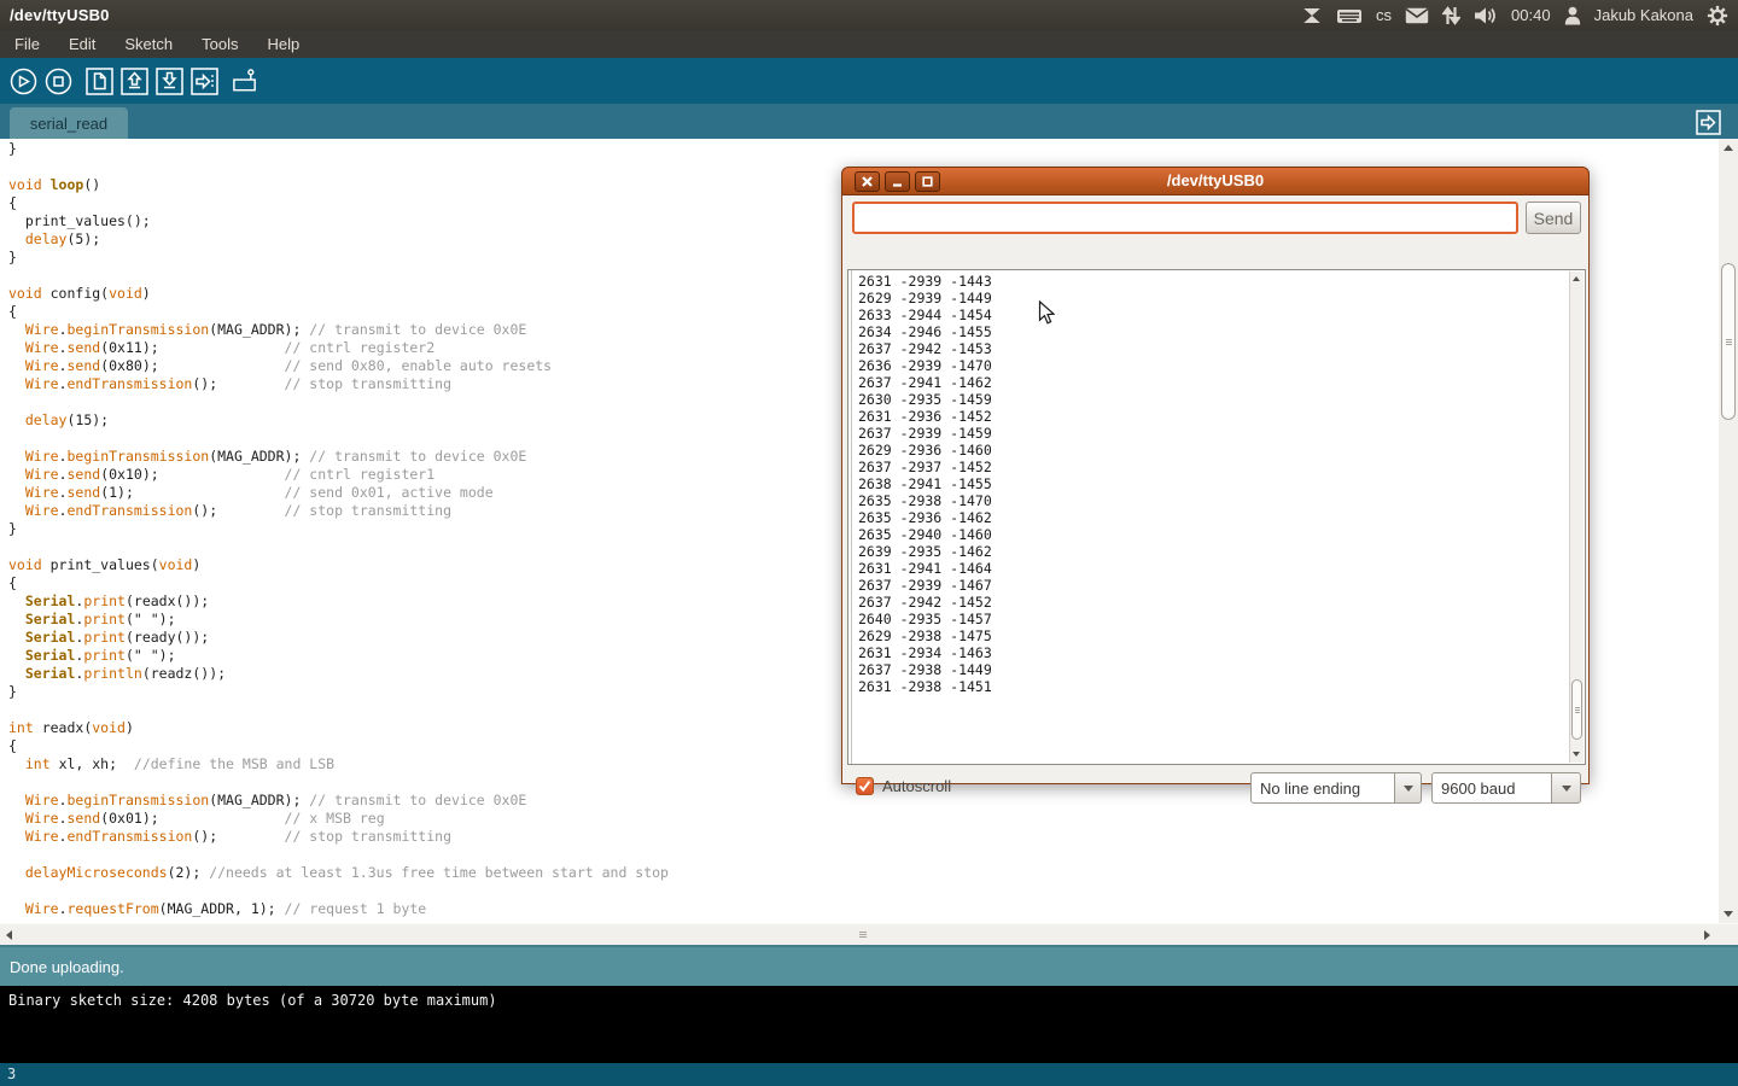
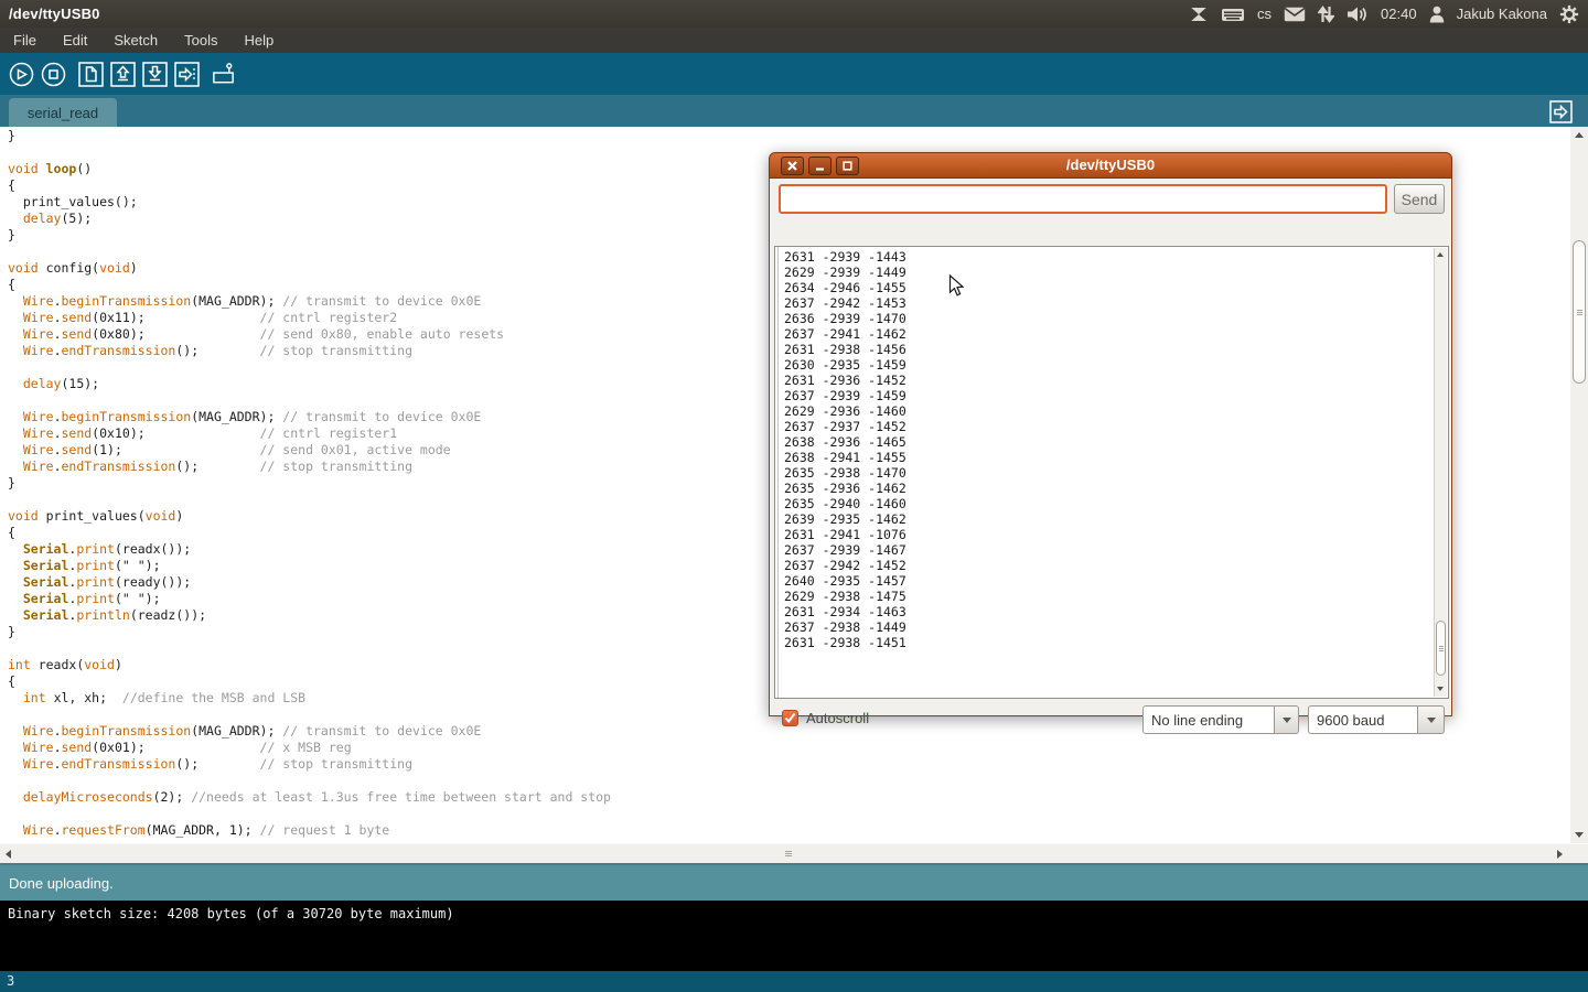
  /dev/ttyUSB0
  cs
- 00:40
+ 02:40
  Jakub Kakona
  File
  Edit
  Sketch
  Tools
  Help
  serial_read
  }
  void loop()
  {
  print_values();
  delay(5);
  }
  void config(void)
  {
  Wire.beginTransmission(MAG_ADDR); // transmit to device 0x0E
  Wire.send(0x11); // cntrl register2
  Wire.send(0x80); // send 0x80, enable auto resets
  Wire.endTransmission(); // stop transmitting
  delay(15);
  Wire.beginTransmission(MAG_ADDR); // transmit to device 0x0E
  Wire.send(0x10); // cntrl register1
  Wire.send(1); // send 0x01, active mode
  Wire.endTransmission(); // stop transmitting
  }
  void print_values(void)
  {
  Serial.print(readx());
  Serial.print(" ");
  Serial.print(ready());
  Serial.print(" ");
  Serial.println(readz());
  }
  int readx(void)
  {
  int xl, xh; //define the MSB and LSB
  Wire.beginTransmission(MAG_ADDR); // transmit to device 0x0E
  Wire.send(0x01); // x MSB reg
  Wire.endTransmission(); // stop transmitting
  delayMicroseconds(2); //needs at least 1.3us free time between start and stop
  Wire.requestFrom(MAG_ADDR, 1); // request 1 byte
  Done uploading.
  Binary sketch size: 4208 bytes (of a 30720 byte maximum)
  3
  /dev/ttyUSB0
  Send
  2631 -2939 -1443
  2629 -2939 -1449
- 2633 -2944 -1454
  2634 -2946 -1455
  2637 -2942 -1453
  2636 -2939 -1470
  2637 -2941 -1462
+ 2631 -2938 -1456
  2630 -2935 -1459
  2631 -2936 -1452
  2637 -2939 -1459
  2629 -2936 -1460
  2637 -2937 -1452
+ 2638 -2936 -1465
  2638 -2941 -1455
  2635 -2938 -1470
  2635 -2936 -1462
  2635 -2940 -1460
  2639 -2935 -1462
- 2631 -2941 -1464
+ 2631 -2941 -1076
  2637 -2939 -1467
  2637 -2942 -1452
  2640 -2935 -1457
  2629 -2938 -1475
  2631 -2934 -1463
  2637 -2938 -1449
  2631 -2938 -1451
  Autoscroll
  No line ending
  9600 baud
